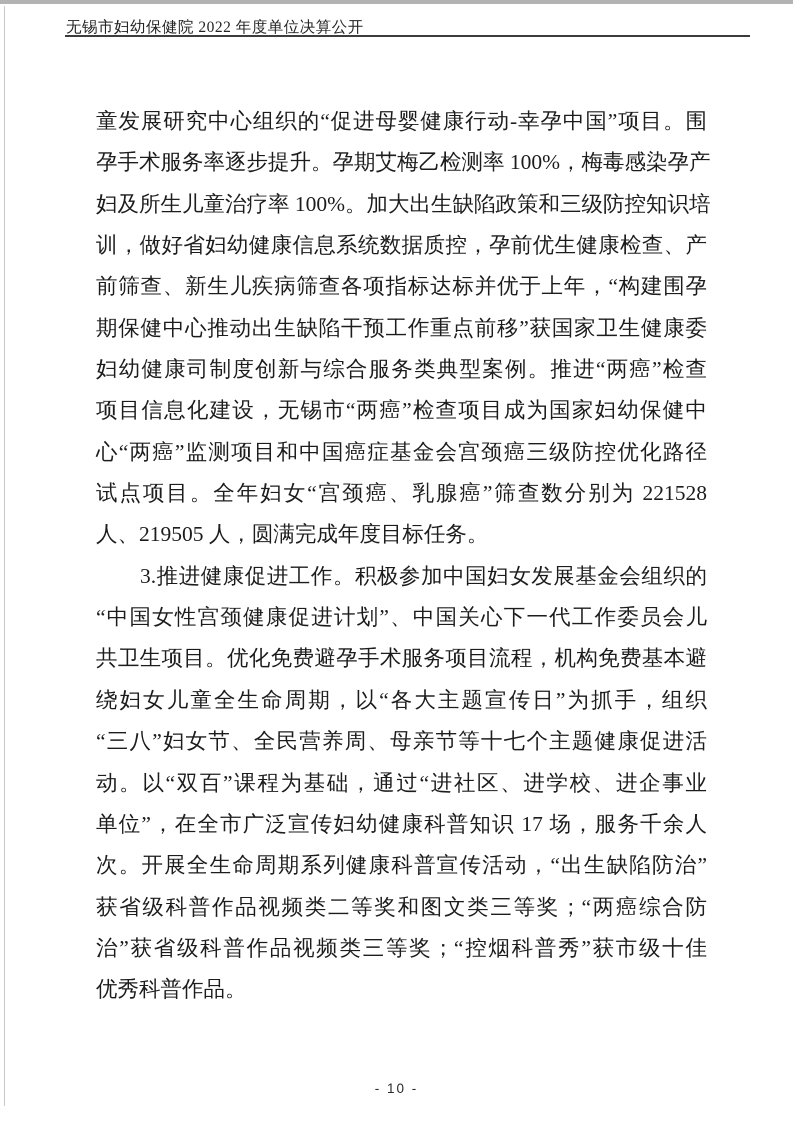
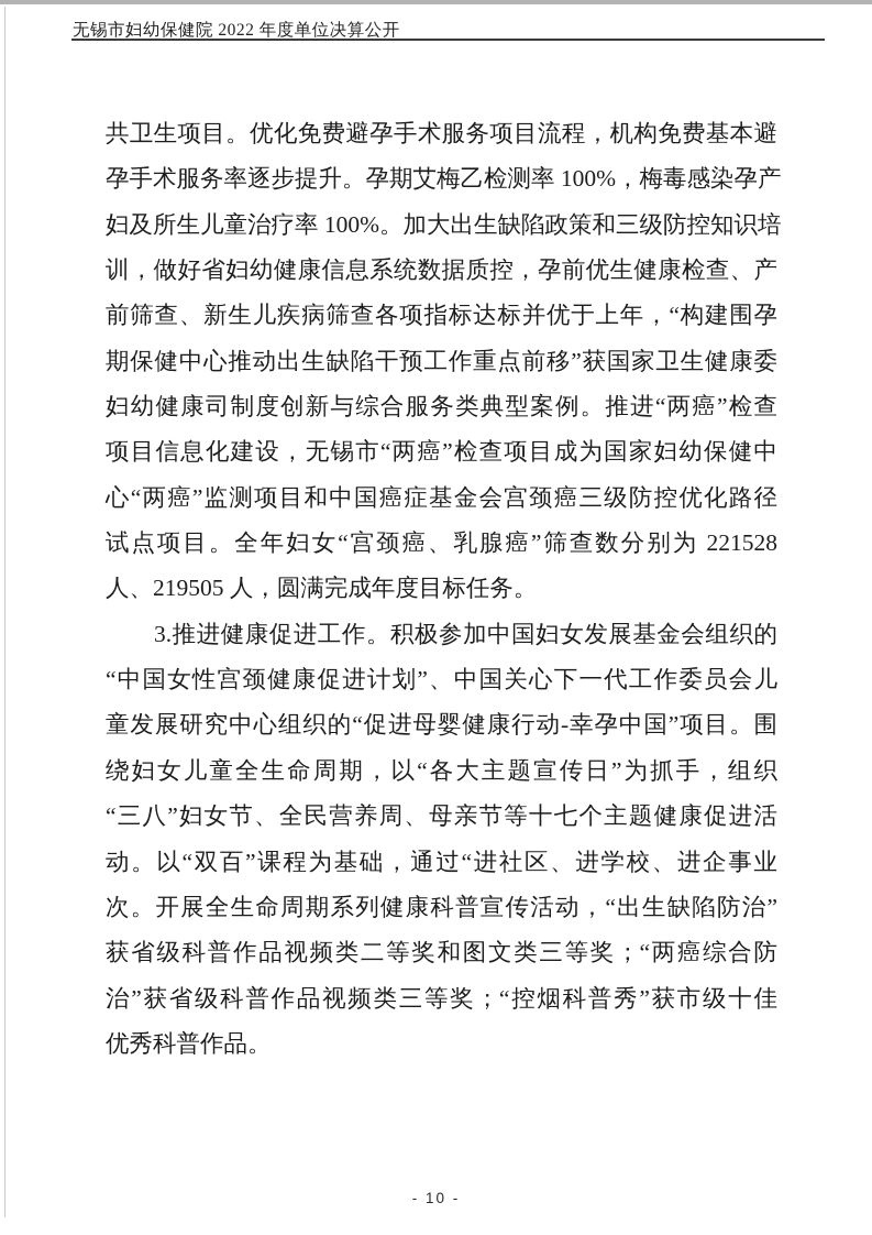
  无锡市妇幼保健院 2022 年度单位决算公开
- 童发展研究中心组织的“促进母婴健康行动-幸孕中国”项目。围
+ 共卫生项目。优化免费避孕手术服务项目流程，机构免费基本避
  孕手术服务率逐步提升。孕期艾梅乙检测率 100%，梅毒感染孕产
  妇及所生儿童治疗率 100%。加大出生缺陷政策和三级防控知识培
  训，做好省妇幼健康信息系统数据质控，孕前优生健康检查、产
  前筛查、新生儿疾病筛查各项指标达标并优于上年，“构建围孕
  期保健中心推动出生缺陷干预工作重点前移”获国家卫生健康委
  妇幼健康司制度创新与综合服务类典型案例。推进“两癌”检查
  项目信息化建设，无锡市“两癌”检查项目成为国家妇幼保健中
  心“两癌”监测项目和中国癌症基金会宫颈癌三级防控优化路径
  试点项目。全年妇女“宫颈癌、乳腺癌”筛查数分别为 221528
  人、219505 人，圆满完成年度目标任务。
  3.推进健康促进工作。积极参加中国妇女发展基金会组织的
  “中国女性宫颈健康促进计划”、中国关心下一代工作委员会儿
- 共卫生项目。优化免费避孕手术服务项目流程，机构免费基本避
+ 童发展研究中心组织的“促进母婴健康行动-幸孕中国”项目。围
  绕妇女儿童全生命周期，以“各大主题宣传日”为抓手，组织
  “三八”妇女节、全民营养周、母亲节等十七个主题健康促进活
  动。以“双百”课程为基础，通过“进社区、进学校、进企事业
- 单位”，在全市广泛宣传妇幼健康科普知识 17 场，服务千余人
  次。开展全生命周期系列健康科普宣传活动，“出生缺陷防治”
  获省级科普作品视频类二等奖和图文类三等奖；“两癌综合防
  治”获省级科普作品视频类三等奖；“控烟科普秀”获市级十佳
  优秀科普作品。
  - 10 -
